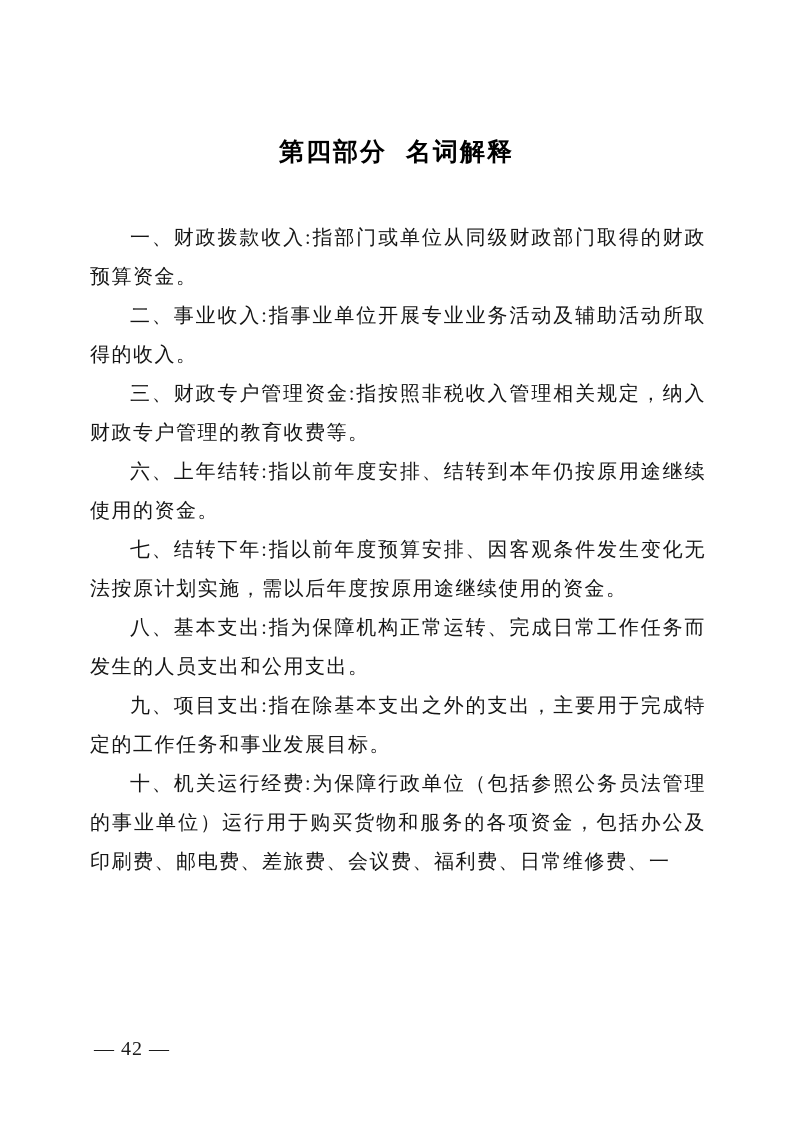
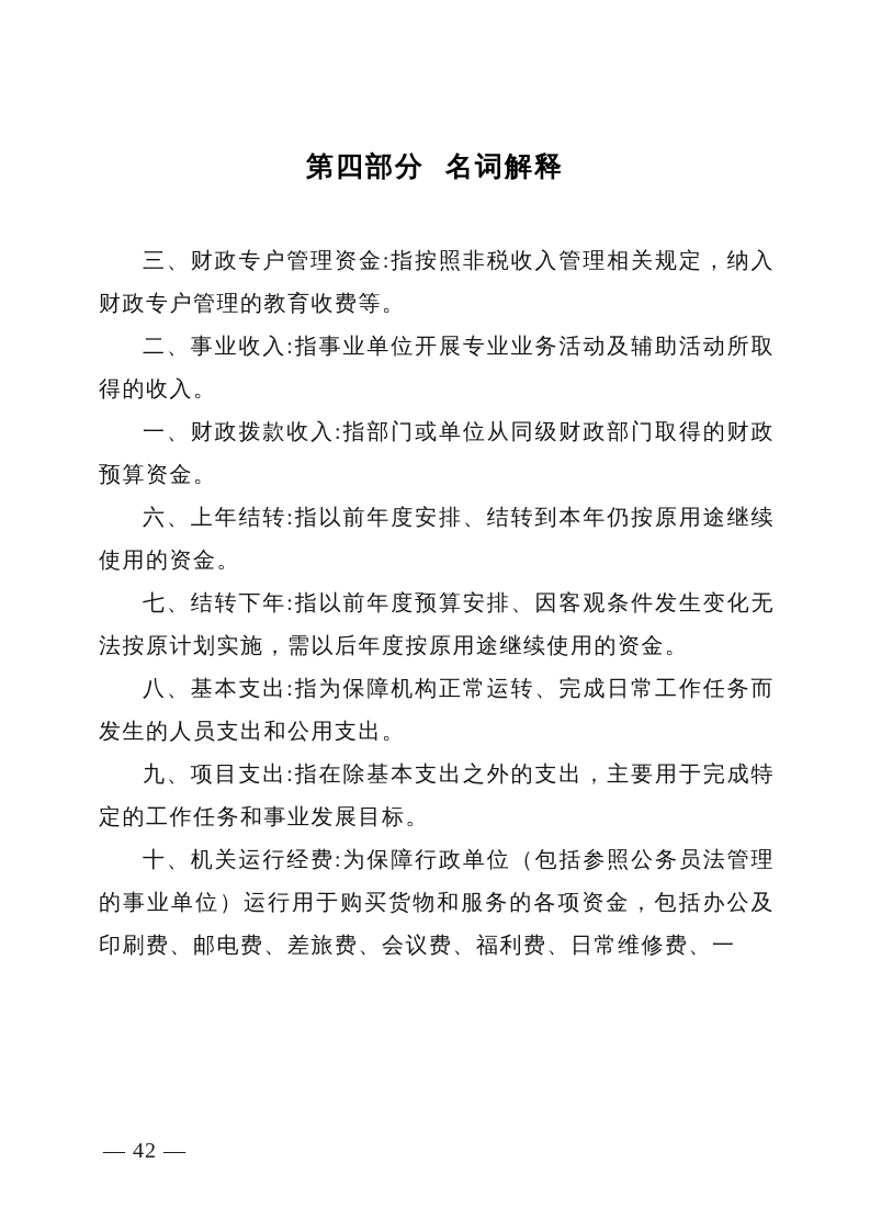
  第四部分 名词解释
- 一、财政拨款收入:指部门或单位从同级财政部门取得的财政预算资金。
+ 三、财政专户管理资金:指按照非税收入管理相关规定，纳入财政专户管理的教育收费等。
  二、事业收入:指事业单位开展专业业务活动及辅助活动所取得的收入。
- 三、财政专户管理资金:指按照非税收入管理相关规定，纳入财政专户管理的教育收费等。
+ 一、财政拨款收入:指部门或单位从同级财政部门取得的财政预算资金。
  六、上年结转:指以前年度安排、结转到本年仍按原用途继续使用的资金。
  七、结转下年:指以前年度预算安排、因客观条件发生变化无法按原计划实施，需以后年度按原用途继续使用的资金。
  八、基本支出:指为保障机构正常运转、完成日常工作任务而发生的人员支出和公用支出。
  九、项目支出:指在除基本支出之外的支出，主要用于完成特定的工作任务和事业发展目标。
  十、机关运行经费:为保障行政单位（包括参照公务员法管理的事业单位）运行用于购买货物和服务的各项资金，包括办公及印刷费、邮电费、差旅费、会议费、福利费、日常维修费、一
  — 42 —
